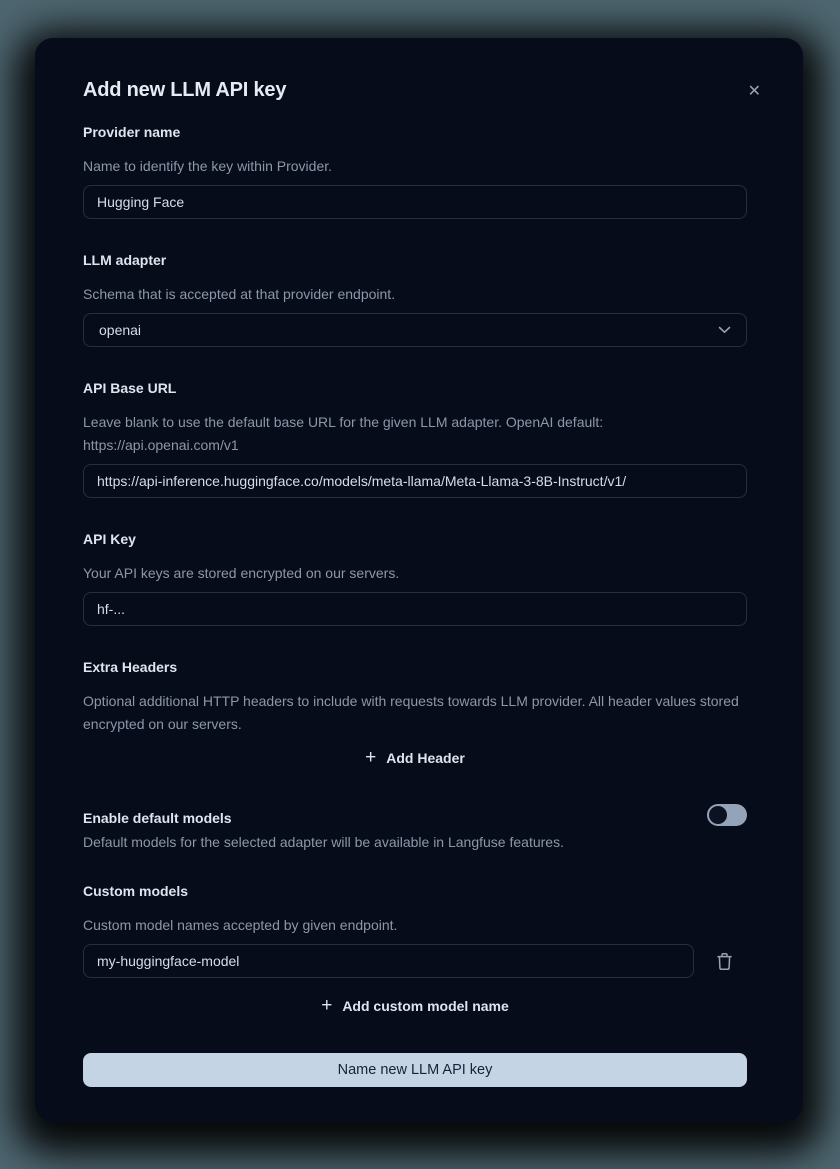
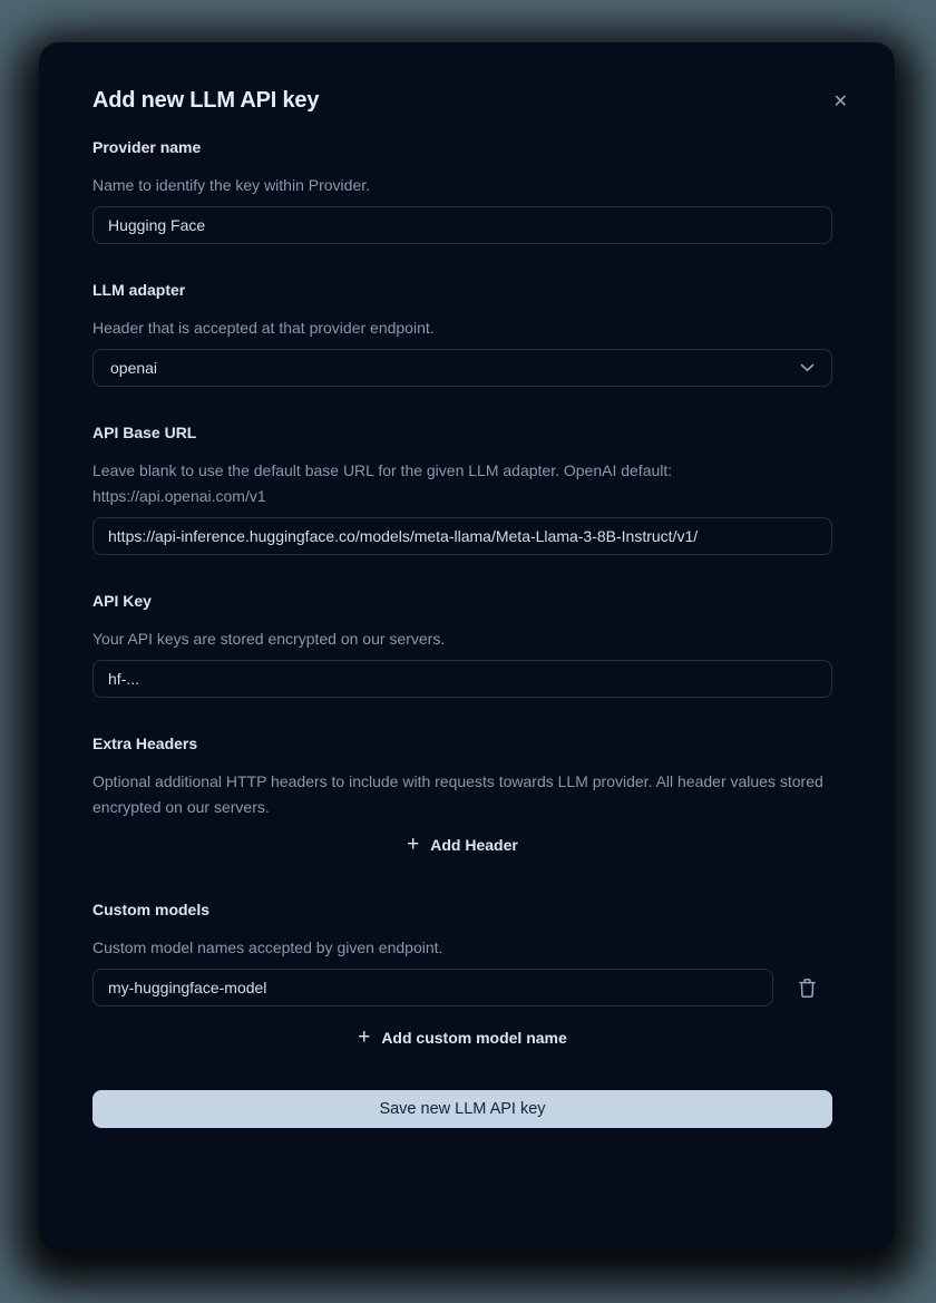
  ✕
  Add new LLM API key
  Provider name
  Name to identify the key within Provider.
  Hugging Face
  LLM adapter
- Schema that is accepted at that provider endpoint.
+ Header that is accepted at that provider endpoint.
  openai
  API Base URL
  Leave blank to use the default base URL for the given LLM adapter. OpenAI default: https://api.openai.com/v1
  https://api-inference.huggingface.co/models/meta-llama/Meta-Llama-3-8B-Instruct/v1/
  API Key
  Your API keys are stored encrypted on our servers.
  hf-...
  Extra Headers
  Optional additional HTTP headers to include with requests towards LLM provider. All header values stored encrypted on our servers.
  +
  Add Header
- Enable default models
- Default models for the selected adapter will be available in Langfuse features.
  Custom models
  Custom model names accepted by given endpoint.
  my-huggingface-model
  +
  Add custom model name
- Name new LLM API key
+ Save new LLM API key
